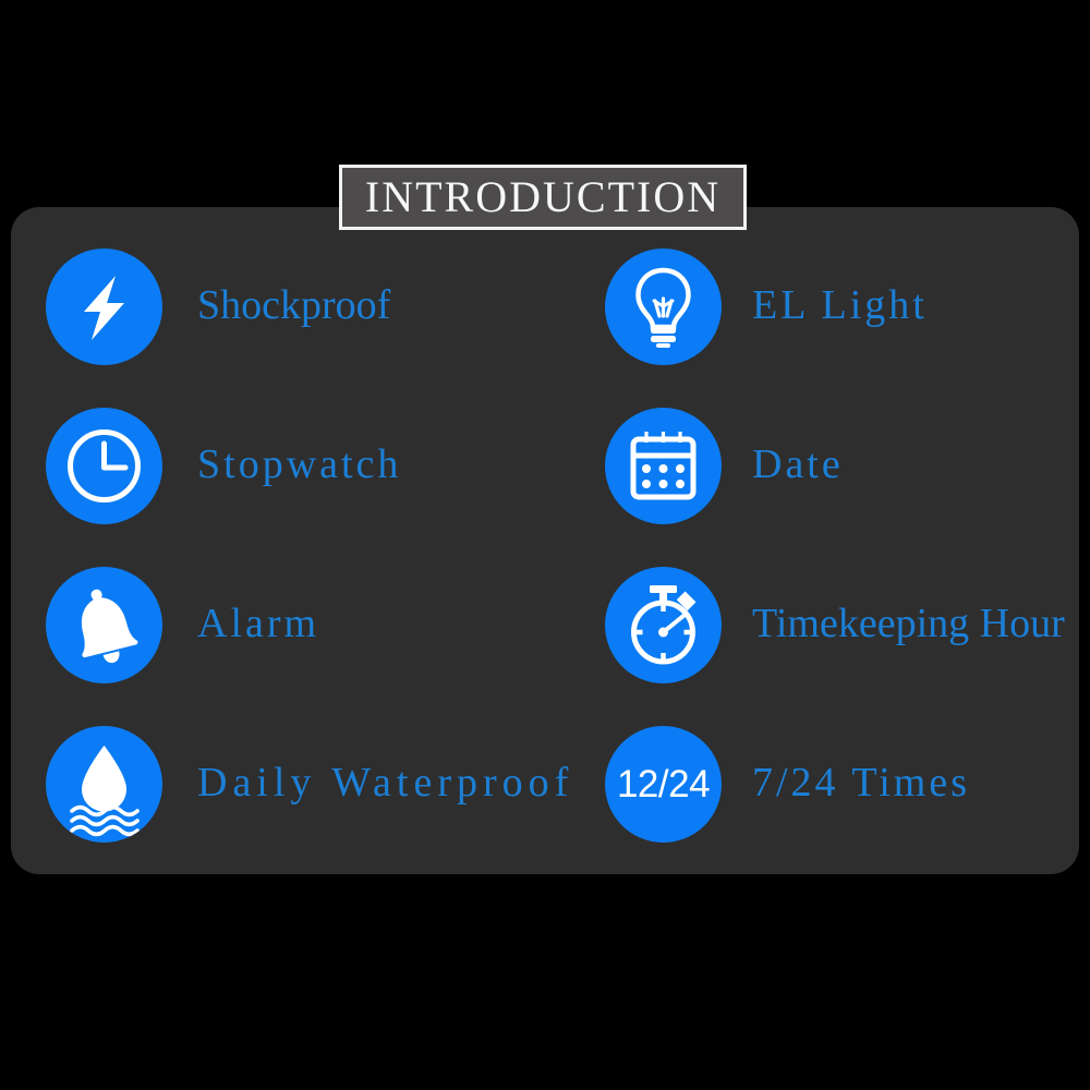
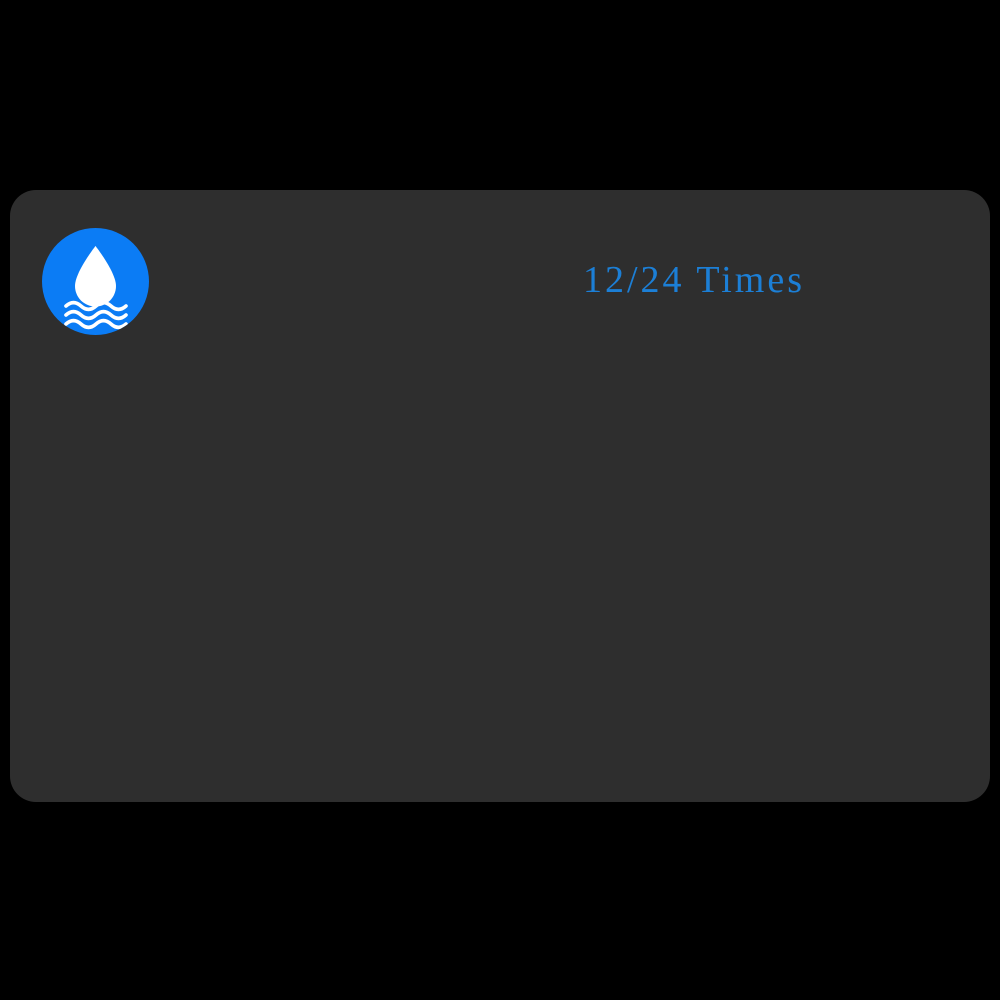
- INTRODUCTION
- Shockproof
- EL Light
- Stopwatch
- Date
- Alarm
- Timekeeping Hour
- Daily Waterproof
- 12/24
- 7/24 Times
+ 12/24 Times
